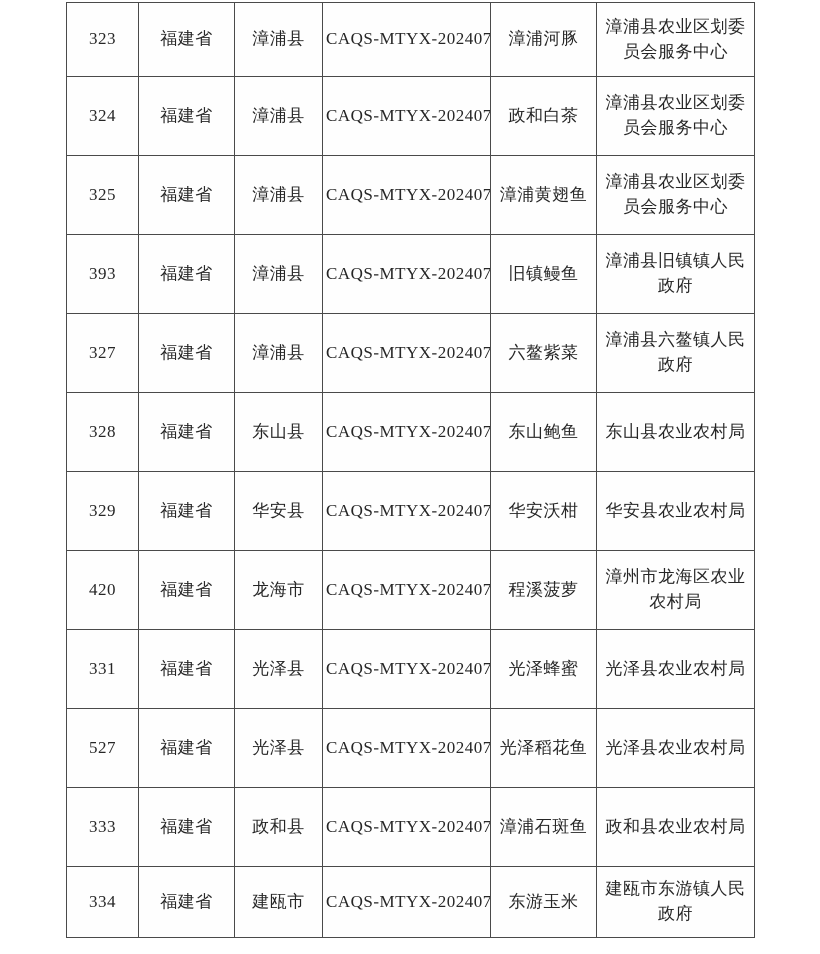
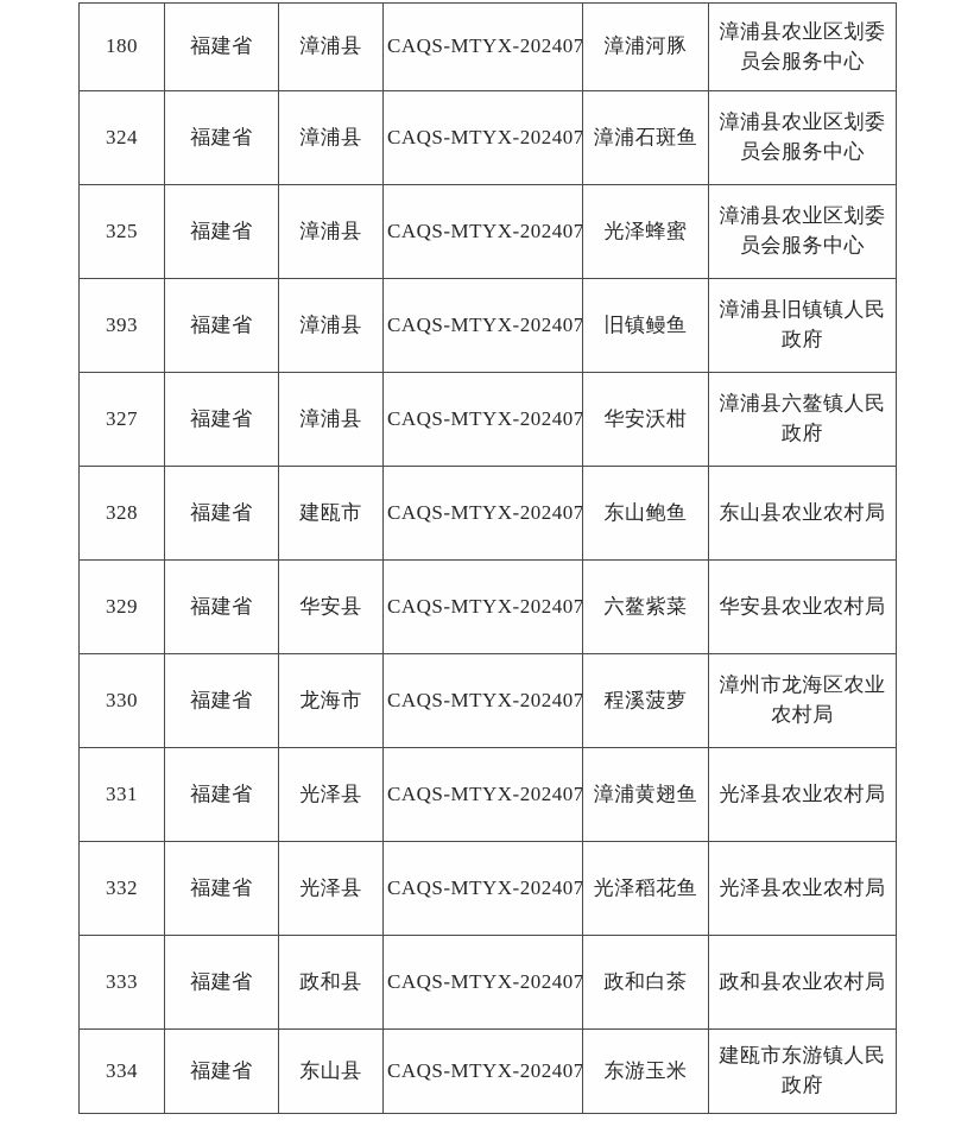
- 323	福建省	漳浦县	CAQS-MTYX-202407	漳浦河豚	漳浦县农业区划委员会服务中心
+ 180	福建省	漳浦县	CAQS-MTYX-202407	漳浦河豚	漳浦县农业区划委员会服务中心
- 324	福建省	漳浦县	CAQS-MTYX-202407	政和白茶	漳浦县农业区划委员会服务中心
+ 324	福建省	漳浦县	CAQS-MTYX-202407	漳浦石斑鱼	漳浦县农业区划委员会服务中心
- 325	福建省	漳浦县	CAQS-MTYX-202407	漳浦黄翅鱼	漳浦县农业区划委员会服务中心
+ 325	福建省	漳浦县	CAQS-MTYX-202407	光泽蜂蜜	漳浦县农业区划委员会服务中心
  393	福建省	漳浦县	CAQS-MTYX-202407	旧镇鳗鱼	漳浦县旧镇镇人民政府
- 327	福建省	漳浦县	CAQS-MTYX-202407	六鳌紫菜	漳浦县六鳌镇人民政府
+ 327	福建省	漳浦县	CAQS-MTYX-202407	华安沃柑	漳浦县六鳌镇人民政府
- 328	福建省	东山县	CAQS-MTYX-202407	东山鲍鱼	东山县农业农村局
+ 328	福建省	建瓯市	CAQS-MTYX-202407	东山鲍鱼	东山县农业农村局
- 329	福建省	华安县	CAQS-MTYX-202407	华安沃柑	华安县农业农村局
+ 329	福建省	华安县	CAQS-MTYX-202407	六鳌紫菜	华安县农业农村局
- 420	福建省	龙海市	CAQS-MTYX-202407	程溪菠萝	漳州市龙海区农业农村局
+ 330	福建省	龙海市	CAQS-MTYX-202407	程溪菠萝	漳州市龙海区农业农村局
- 331	福建省	光泽县	CAQS-MTYX-202407	光泽蜂蜜	光泽县农业农村局
+ 331	福建省	光泽县	CAQS-MTYX-202407	漳浦黄翅鱼	光泽县农业农村局
- 527	福建省	光泽县	CAQS-MTYX-202407	光泽稻花鱼	光泽县农业农村局
+ 332	福建省	光泽县	CAQS-MTYX-202407	光泽稻花鱼	光泽县农业农村局
- 333	福建省	政和县	CAQS-MTYX-202407	漳浦石斑鱼	政和县农业农村局
+ 333	福建省	政和县	CAQS-MTYX-202407	政和白茶	政和县农业农村局
- 334	福建省	建瓯市	CAQS-MTYX-202407	东游玉米	建瓯市东游镇人民政府
+ 334	福建省	东山县	CAQS-MTYX-202407	东游玉米	建瓯市东游镇人民政府
